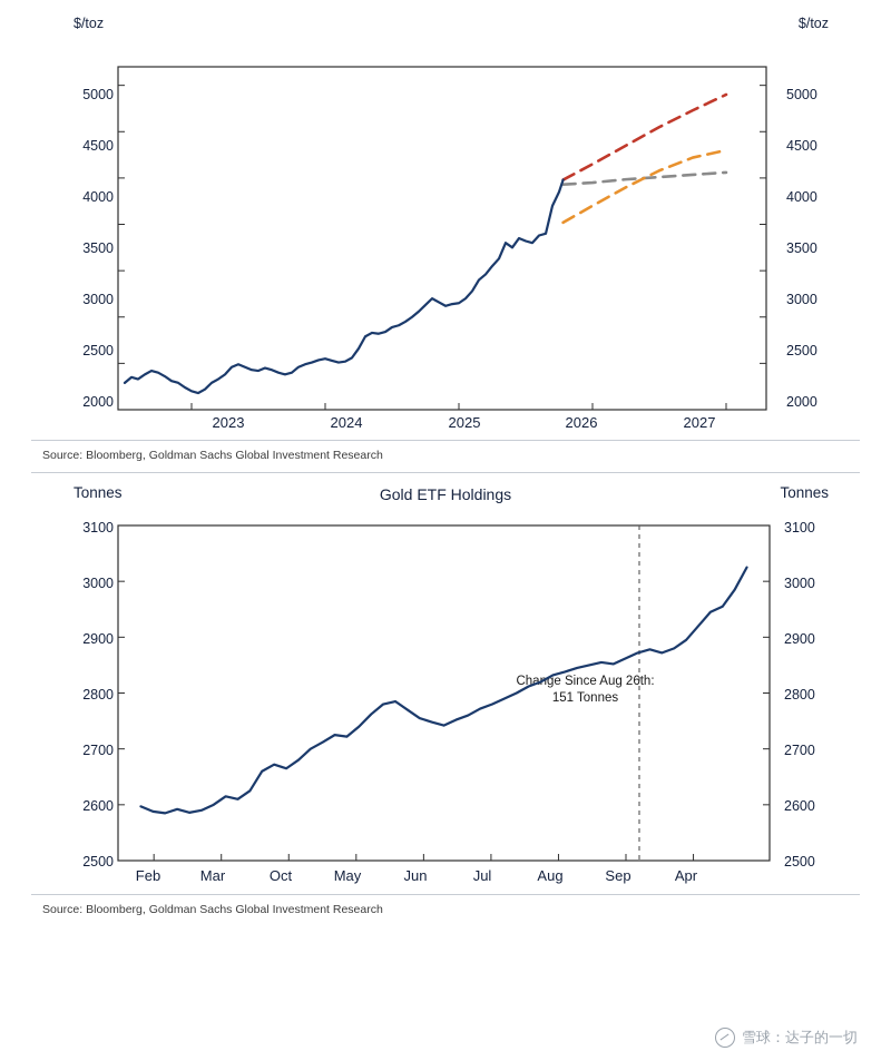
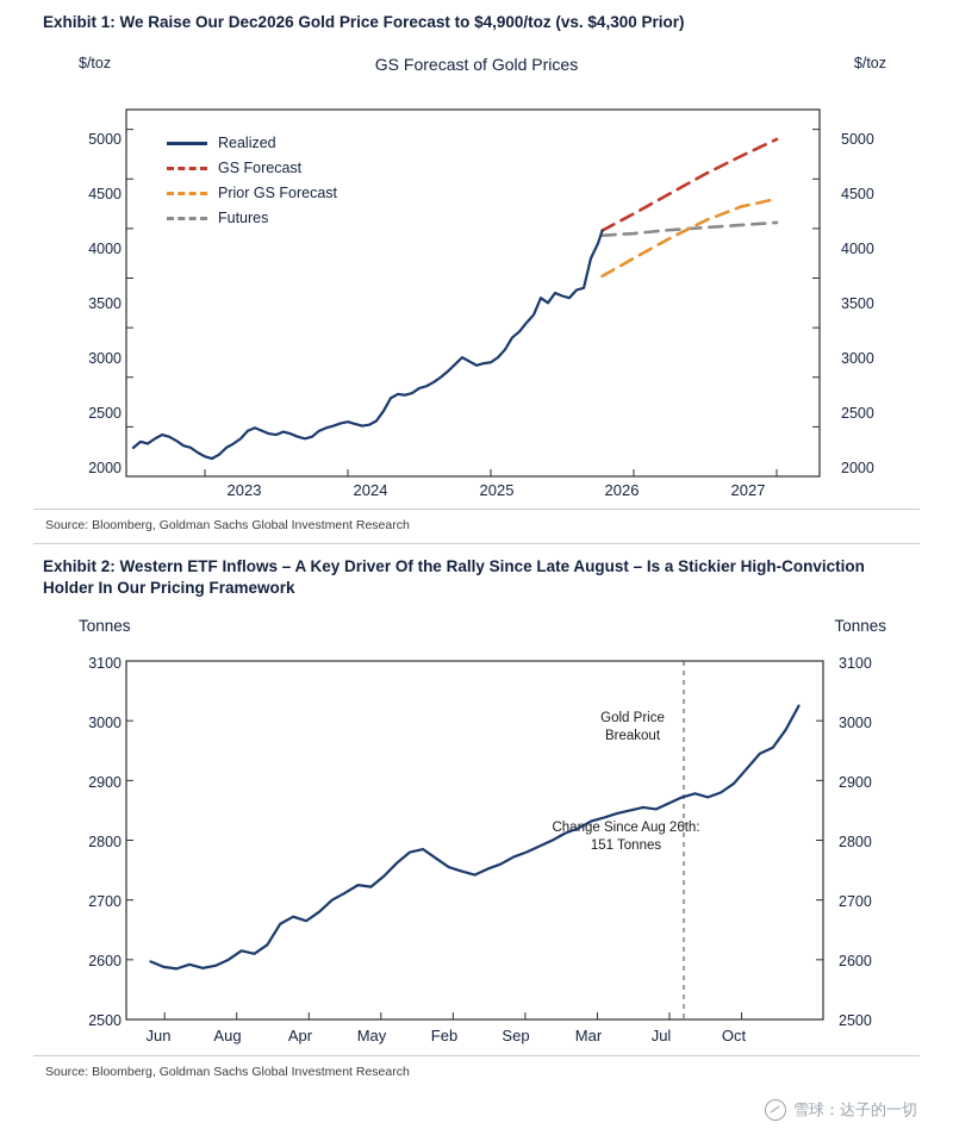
+ Exhibit 1: We Raise Our Dec2026 Gold Price Forecast to $4,900/toz (vs. $4,300 Prior)
  $/toz
  $/toz
+ GS Forecast of Gold Prices
  5000
  4500
  4000
  3500
  3000
  2500
  2000
  5000
  4500
  4000
  3500
  3000
  2500
  2000
  2023
  2024
  2025
  2026
  2027
+ Realized
+ GS Forecast
+ Prior GS Forecast
+ Futures
  Source: Bloomberg, Goldman Sachs Global Investment Research
+ Exhibit 2: Western ETF Inflows – A Key Driver Of the Rally Since Late August – Is a Stickier High-Conviction Holder In Our Pricing Framework
  Tonnes
  Tonnes
- Gold ETF Holdings
  3100
  3000
  2900
  2800
  2700
  2600
  2500
  3100
  3000
  2900
  2800
  2700
  2600
  2500
- Feb
+ Jun
- Mar
+ Aug
- Oct
+ Apr
  May
- Jun
+ Feb
- Jul
+ Sep
- Aug
+ Mar
- Sep
+ Jul
- Apr
+ Oct
+ Gold Price
+ Breakout
  Chage Since Aug 26th:
  151 Tonnes
  Source: Bloomberg, Goldman Sachs Global Investment Research
  雪球：达子的一切
